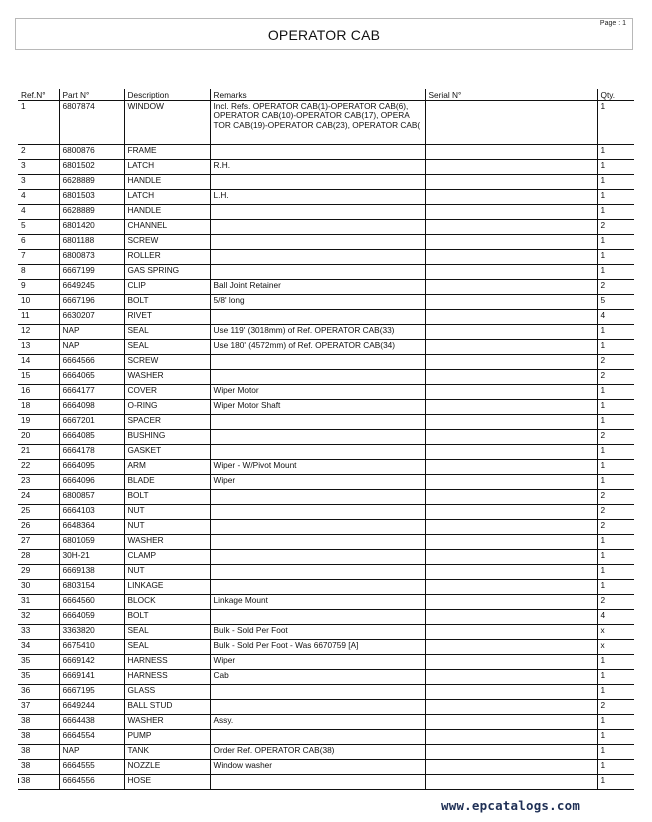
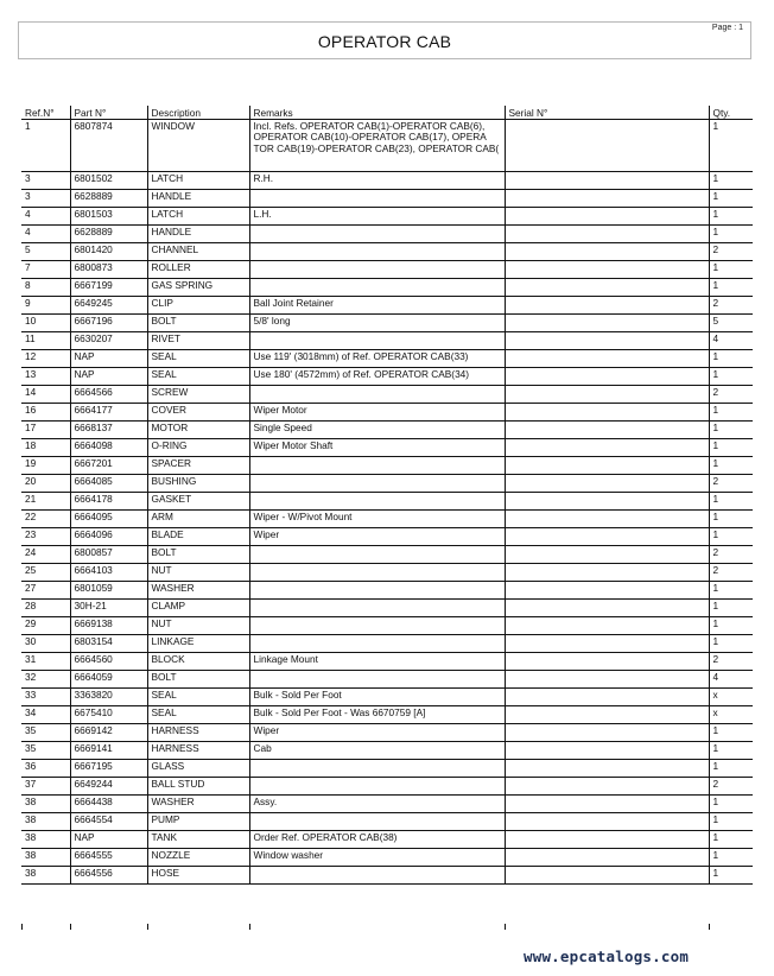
  OPERATOR CAB
  Ref.N°	Part N°	Description	Remarks	Serial N°	Qty.
  1	6807874	WINDOW	Incl. Refs. OPERATOR CAB(1)-OPERATOR CAB(6), OPERATOR CAB(10)-OPERATOR CAB(17), OPERA TOR CAB(19)-OPERATOR CAB(23), OPERATOR CAB(		1
- 2	6800876	FRAME			1
  3	6801502	LATCH	R.H.		1
  3	6628889	HANDLE			1
  4	6801503	LATCH	L.H.		1
  4	6628889	HANDLE			1
  5	6801420	CHANNEL			2
- 6	6801188	SCREW			1
  7	6800873	ROLLER			1
  8	6667199	GAS SPRING			1
  9	6649245	CLIP	Ball Joint Retainer		2
  10	6667196	BOLT	5/8' long		5
  11	6630207	RIVET			4
  12	NAP	SEAL	Use 119' (3018mm) of Ref. OPERATOR CAB(33)		1
  13	NAP	SEAL	Use 180' (4572mm) of Ref. OPERATOR CAB(34)		1
  14	6664566	SCREW			2
- 15	6664065	WASHER			2
  16	6664177	COVER	Wiper Motor		1
+ 17	6668137	MOTOR	Single Speed		1
  18	6664098	O-RING	Wiper Motor Shaft		1
  19	6667201	SPACER			1
  20	6664085	BUSHING			2
  21	6664178	GASKET			1
  22	6664095	ARM	Wiper - W/Pivot Mount		1
  23	6664096	BLADE	Wiper		1
  24	6800857	BOLT			2
  25	6664103	NUT			2
- 26	6648364	NUT			2
  27	6801059	WASHER			1
  28	30H-21	CLAMP			1
  29	6669138	NUT			1
  30	6803154	LINKAGE			1
  31	6664560	BLOCK	Linkage Mount		2
  32	6664059	BOLT			4
  33	3363820	SEAL	Bulk - Sold Per Foot		x
  34	6675410	SEAL	Bulk - Sold Per Foot - Was 6670759 [A]		x
  35	6669142	HARNESS	Wiper		1
  35	6669141	HARNESS	Cab		1
  36	6667195	GLASS			1
  37	6649244	BALL STUD			2
  38	6664438	WASHER	Assy.		1
  38	6664554	PUMP			1
  38	NAP	TANK	Order Ref. OPERATOR CAB(38)		1
  38	6664555	NOZZLE	Window washer		1
  38	6664556	HOSE			1
  www.epcatalogs.com
